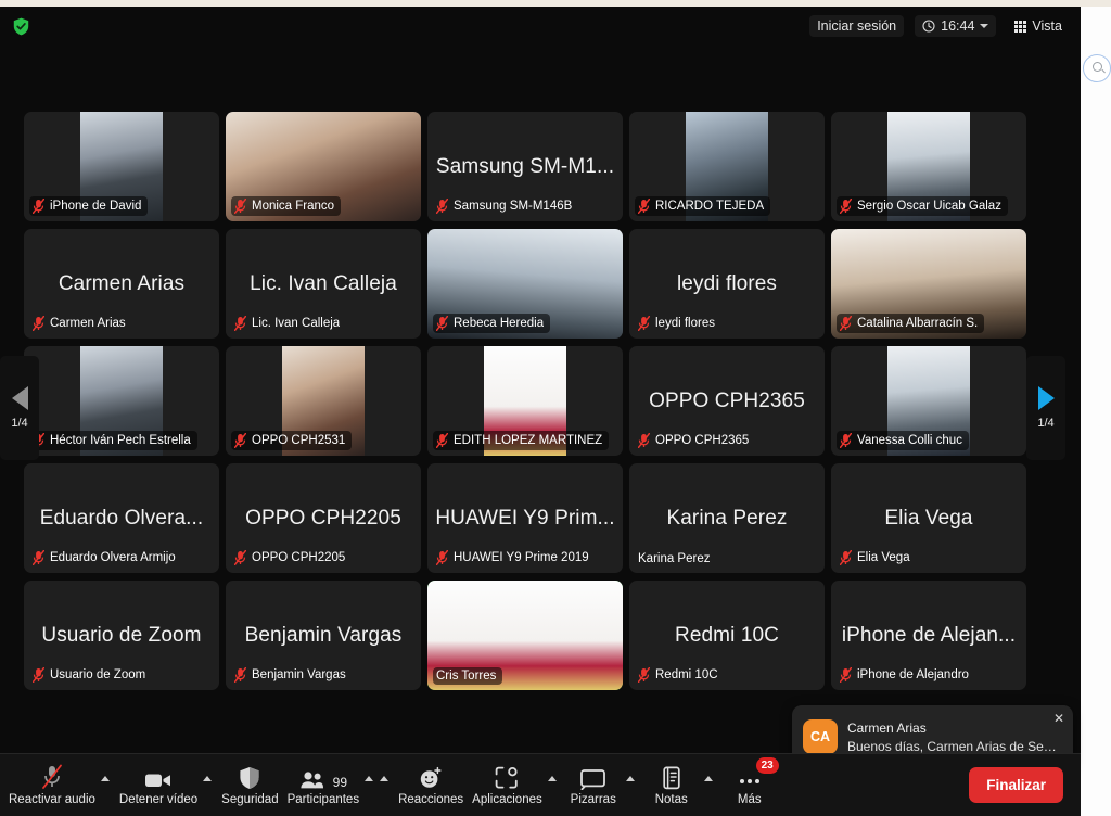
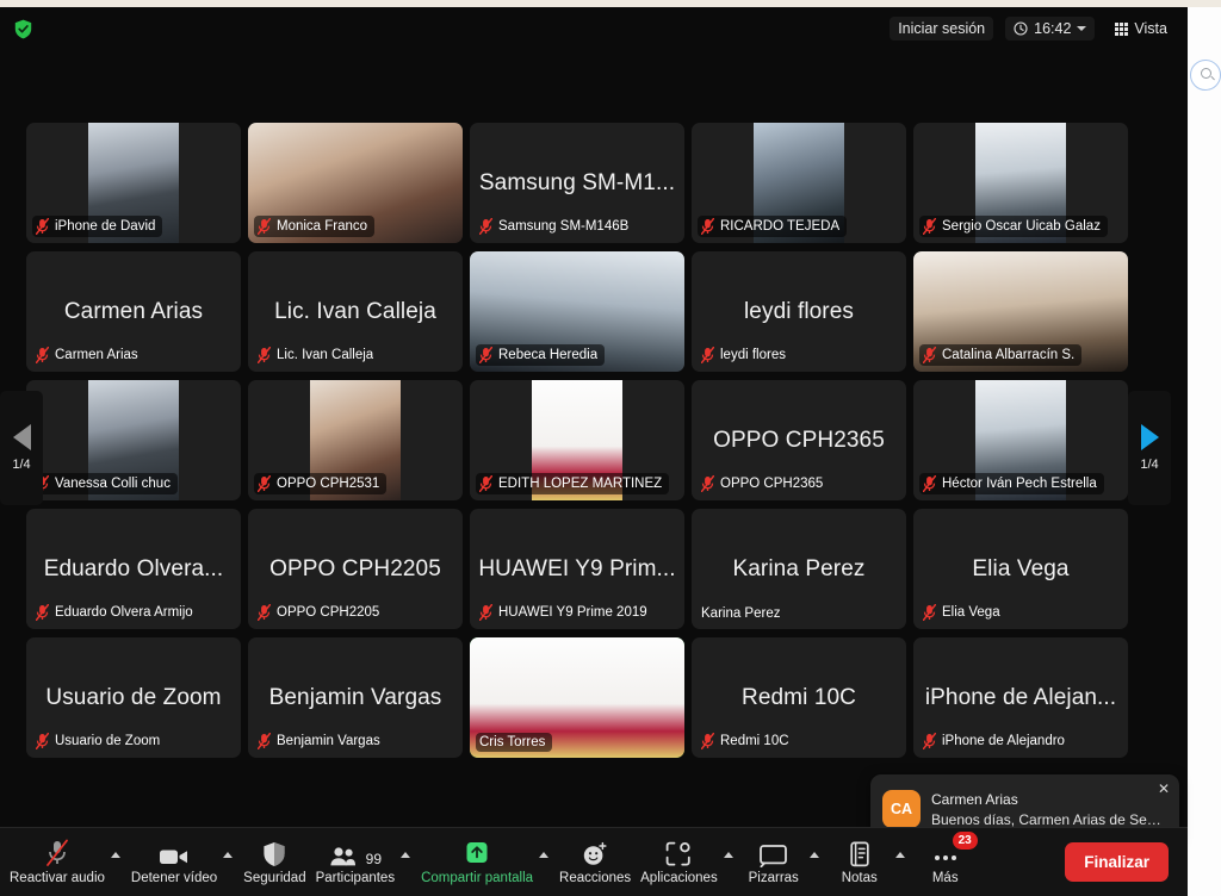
  Iniciar sesión
- 16:44
+ 16:42
  Vista
  iPhone de David
  Monica Franco
  Samsung SM-M1...
  Samsung SM-M146B
  RICARDO TEJEDA
  Sergio Oscar Uicab Galaz
  Carmen Arias
  Carmen Arias
  Lic. Ivan Calleja
  Lic. Ivan Calleja
  Rebeca Heredia
  leydi flores
  leydi flores
  Catalina Albarracín S.
- Héctor Iván Pech Estrella
+ Vanessa Colli chuc
  OPPO CPH2531
  EDITH LÓPEZ MARTÍNEZ
  OPPO CPH2365
  OPPO CPH2365
- Vanessa Colli chuc
+ Héctor Iván Pech Estrella
  Eduardo Olvera...
  Eduardo Olvera Armijo
  OPPO CPH2205
  OPPO CPH2205
  HUAWEI Y9 Prim...
  HUAWEI Y9 Prime 2019
  Karina Perez
  Karina Perez
  Elia Vega
  Elia Vega
  Usuario de Zoom
  Usuario de Zoom
  Benjamin Vargas
  Benjamin Vargas
  Cris Torres
  Redmi 10C
  Redmi 10C
  iPhone de Alejan...
  iPhone de Alejandro
  1/4
  1/4
  CA
  Carmen Arias
  Buenos días, Carmen Arias de Secre
  ✕
  Reactivar audio
  Detener vídeo
  Seguridad
  99
  Participantes
+ Compartir pantalla
  Reacciones
  Aplicaciones
  Pizarras
  Notas
  Más
  23
  Finalizar
